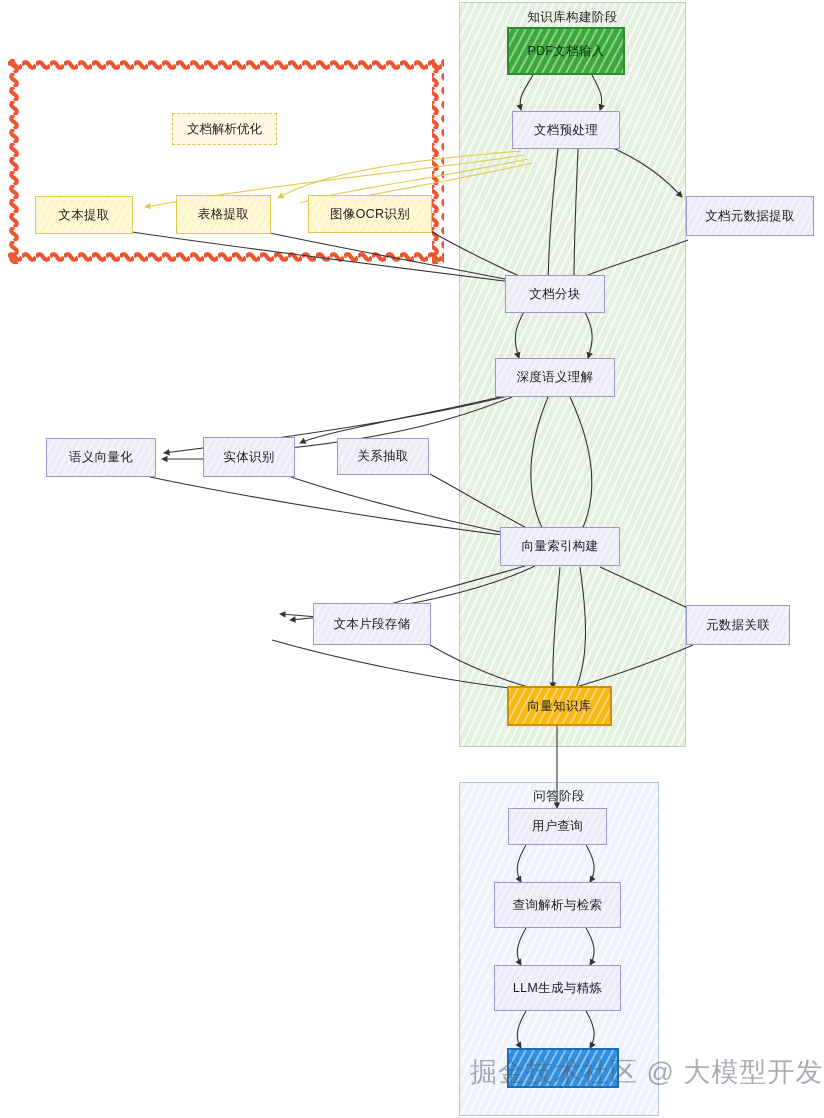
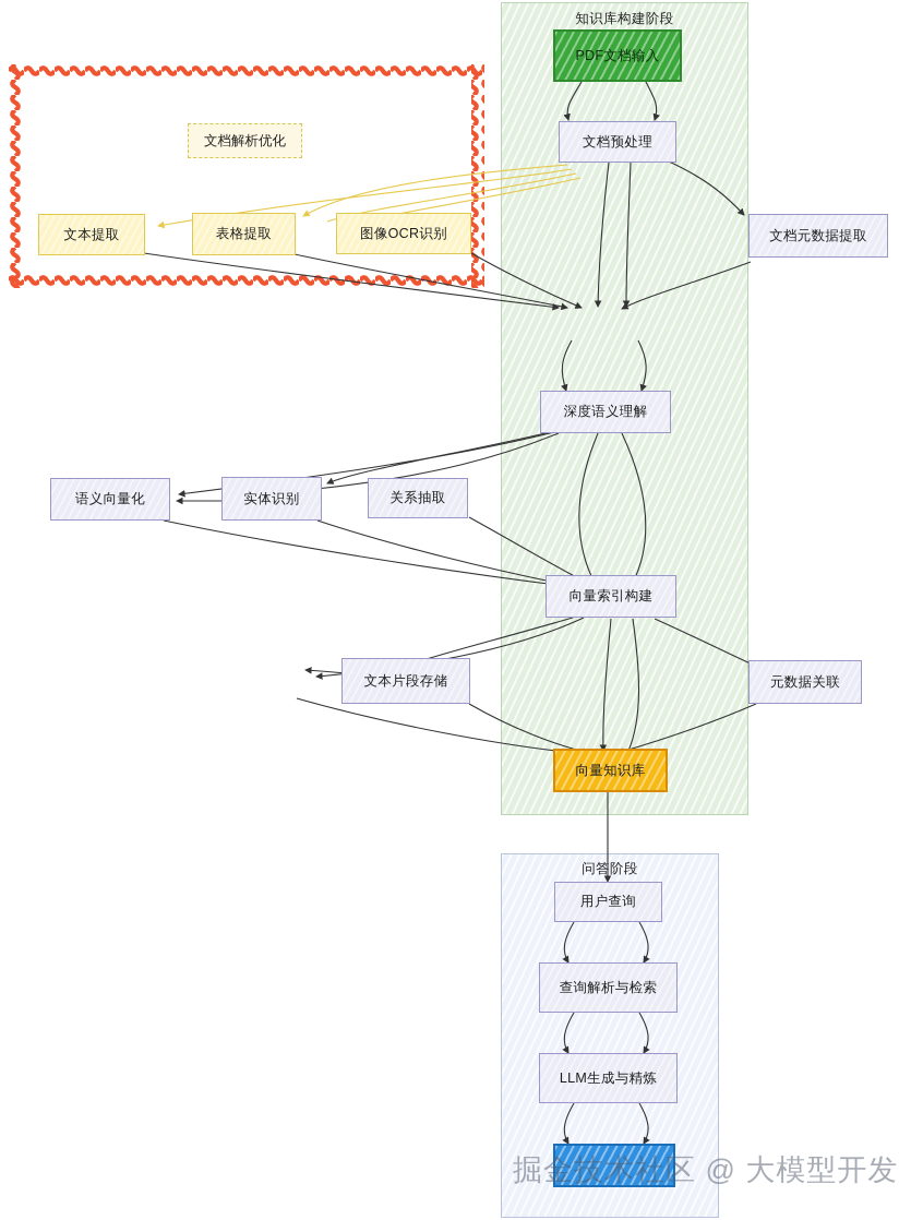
  知识库构建阶段
  问答阶段
  文档解析优化
  PDF文档输入
  文档预处理
  文本提取
  表格提取
  图像OCR识别
  文档元数据提取
- 文档分块
  深度语义理解
  语义向量化
  实体识别
  关系抽取
  向量索引构建
  文本片段存储
  元数据关联
  向量知识库
  用户查询
  查询解析与检索
  LLM生成与精炼
  掘金技术社区 @ 大模型开发
